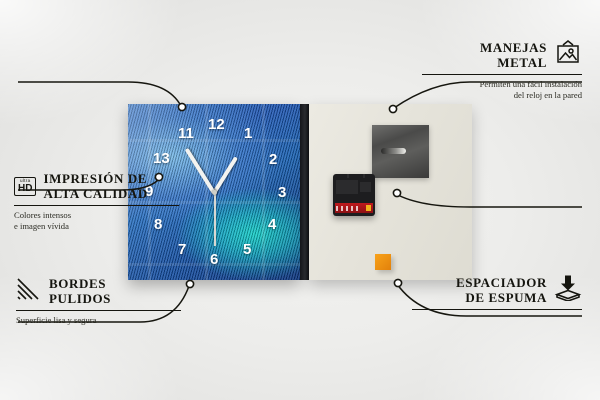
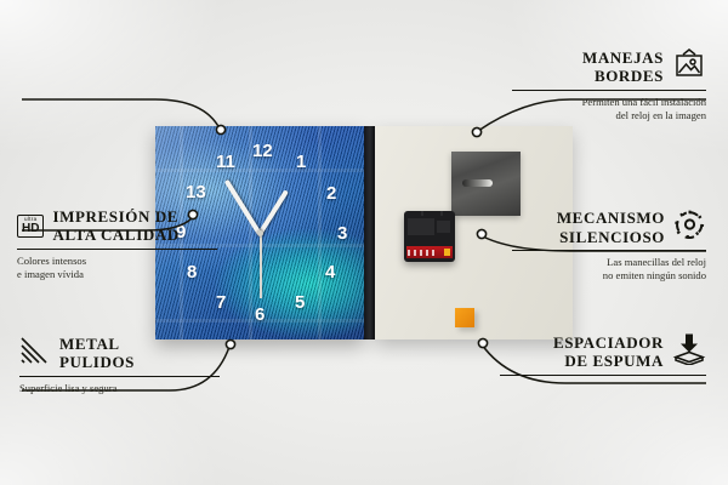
  12
  1
  2
  3
  4
  5
  6
  7
  8
  9
  13
  11
  HD
  IMPRESIÓN DE
  ALTA CALIDAD
  Colores intensos
  e imagen vívida
- BORDES
+ METAL
  PULIDOS
  Superficie lisa y segura
  MANEJAS
- METAL
+ BORDES
  Permiten una fácil instalación
- del reloj en la pared
+ del reloj en la imagen
+ MECANISMO
+ SILENCIOSO
+ Las manecillas del reloj
+ no emiten ningún sonido
  ESPACIADOR
  DE ESPUMA
